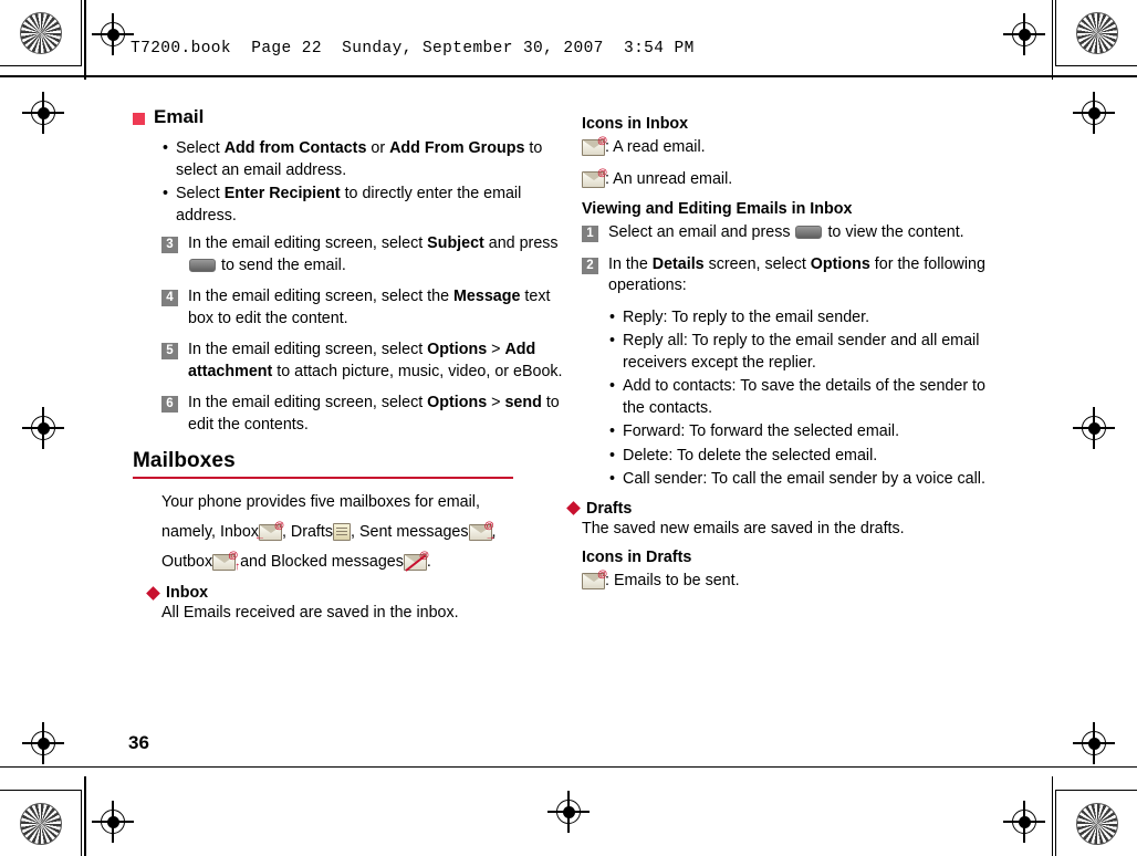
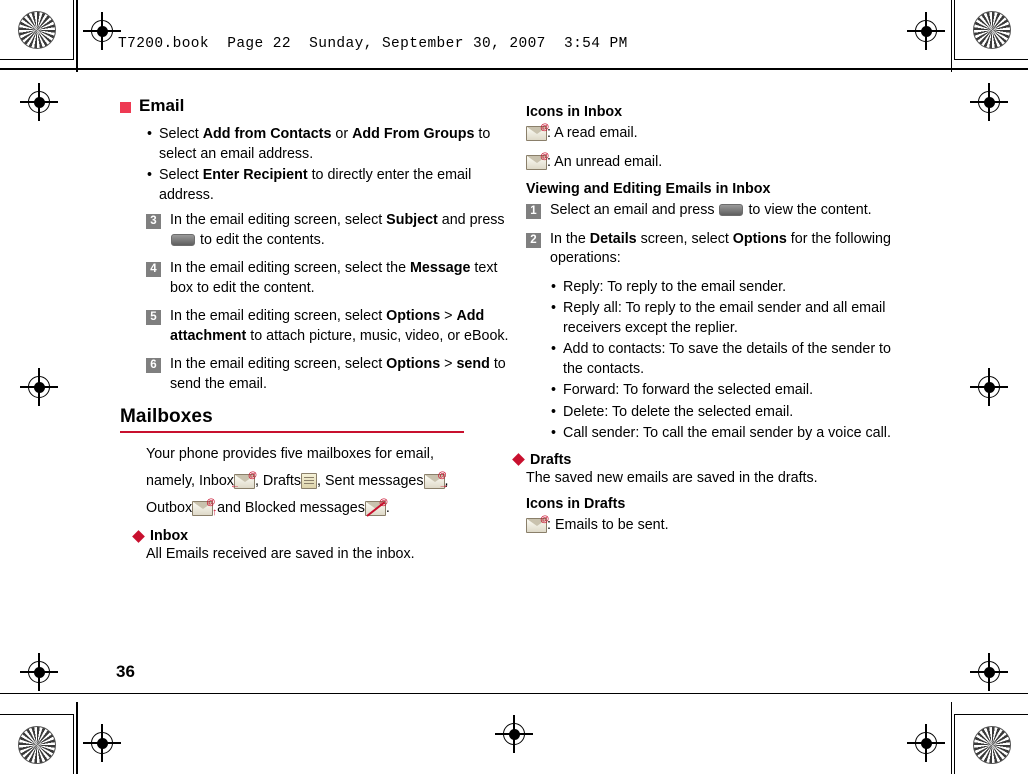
  T7200.book Page 22 Sunday, September 30, 2007 3:54 PM
  Email
  Select Add from Contacts or Add From Groups to select an email address.
  Select Enter Recipient to directly enter the email address.
  3
- In the email editing screen, select Subject and press to send the email.
+ In the email editing screen, select Subject and press to edit the contents.
  4
  In the email editing screen, select the Message text box to edit the content.
  5
  In the email editing screen, select Options > Add attachment to attach picture, music, video, or eBook.
  6
- In the email editing screen, select Options > send to edit the contents.
+ In the email editing screen, select Options > send to send the email.
  Mailboxes
  Your phone provides five mailboxes for email,
  namely, Inbox
  @
  ←
  , Drafts , Sent messages
  @
  →
  ,
  Outbox
  @
  ↑
  and Blocked messages
  Inbox
  All Emails received are saved in the inbox.
  Icons in Inbox
  @
  : A read email.
  @
  : An unread email.
  Viewing and Editing Emails in Inbox
  1
  Select an email and press to view the content.
  2
  In the Details screen, select Options for the following operations:
  Reply: To reply to the email sender.
  Reply all: To reply to the email sender and all email receivers except the replier.
  Add to contacts: To save the details of the sender to the contacts.
  Forward: To forward the selected email.
  Delete: To delete the selected email.
  Call sender: To call the email sender by a voice call.
  Drafts
  The saved new emails are saved in the drafts.
  Icons in Drafts
  @
  : Emails to be sent.
  36
